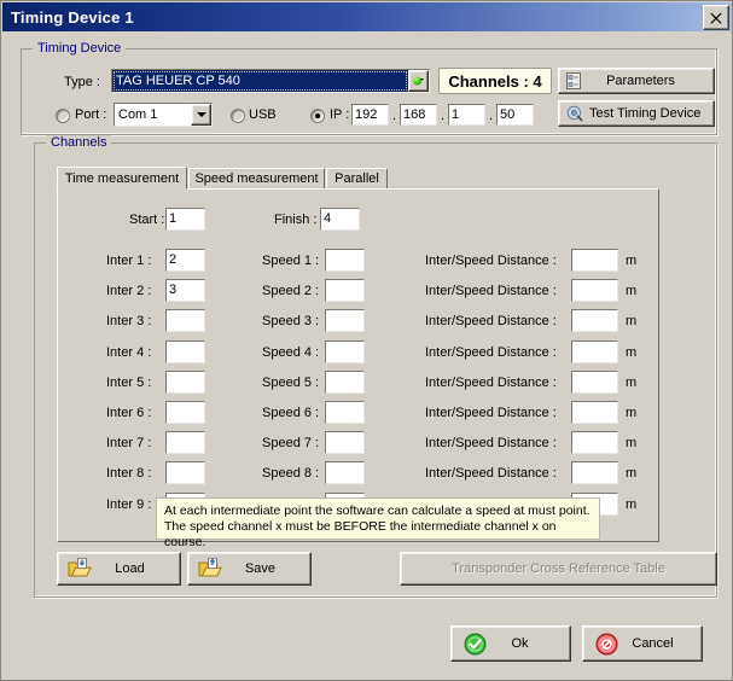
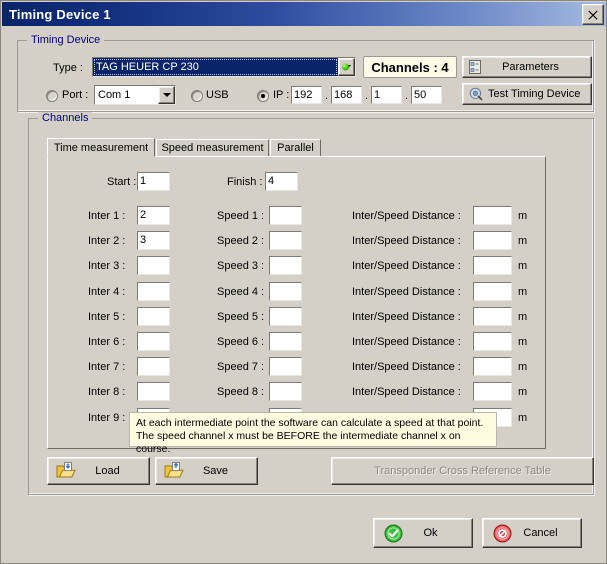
  Timing Device 1
  Timing Device
  Type :
- TAG HEUER CP 540
+ TAG HEUER CP 230
  Channels : 4
  Parameters
  Port :
  Com 1
  USB
  IP :
  192
  .
  168
  .
  1
  .
  50
  Test Timing Device
  Channels
  Time measurement
  Speed measurement
  Parallel
  Start :
  1
  Finish :
  4
  Inter 1 :
  2
  Speed 1 :
  Inter/Speed Distance :
  m
  Inter 2 :
  3
  Speed 2 :
  Inter/Speed Distance :
  m
  Inter 3 :
  Speed 3 :
  Inter/Speed Distance :
  m
  Inter 4 :
  Speed 4 :
  Inter/Speed Distance :
  m
  Inter 5 :
  Speed 5 :
  Inter/Speed Distance :
  m
  Inter 6 :
  Speed 6 :
  Inter/Speed Distance :
  m
  Inter 7 :
  Speed 7 :
  Inter/Speed Distance :
  m
  Inter 8 :
  Speed 8 :
  Inter/Speed Distance :
  m
  Inter 9 :
  m
- At each intermediate point the software can calculate a speed at must point. The speed channel x must be BEFORE the intermediate channel x on course.
+ At each intermediate point the software can calculate a speed at that point. The speed channel x must be BEFORE the intermediate channel x on course.
  Load
  Save
  Transponder Cross Reference Table
  Ok
  Cancel
